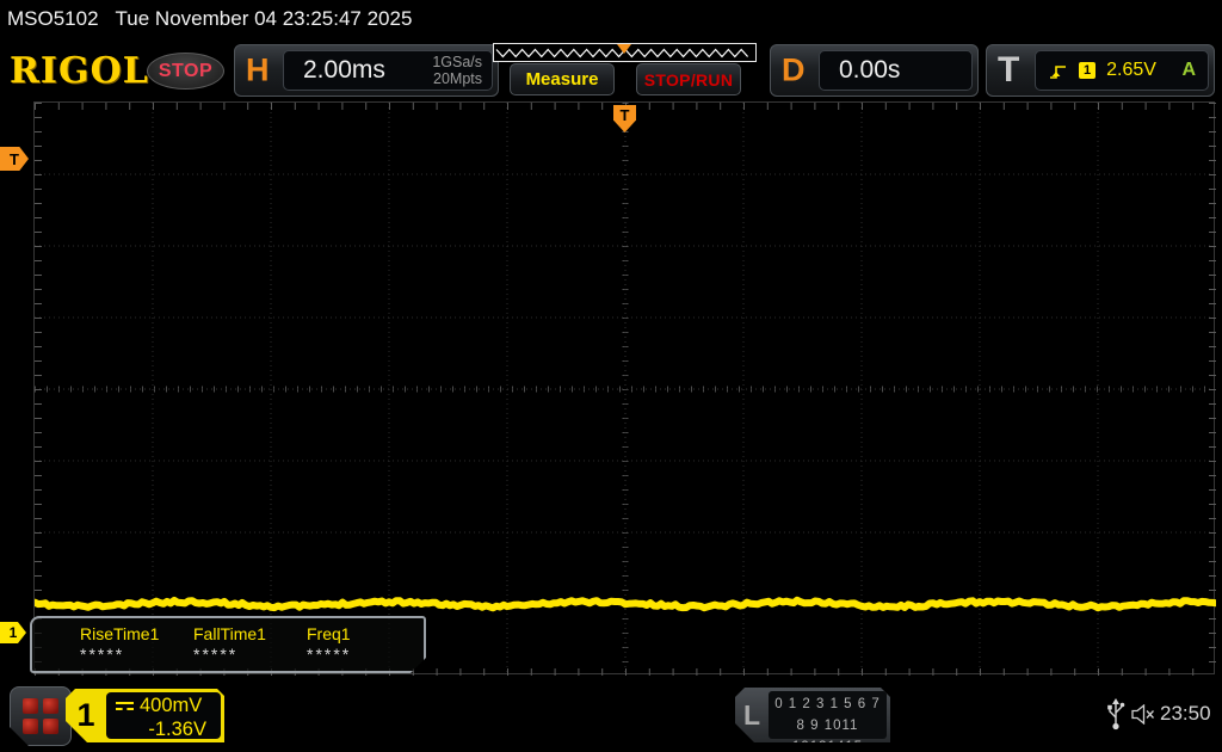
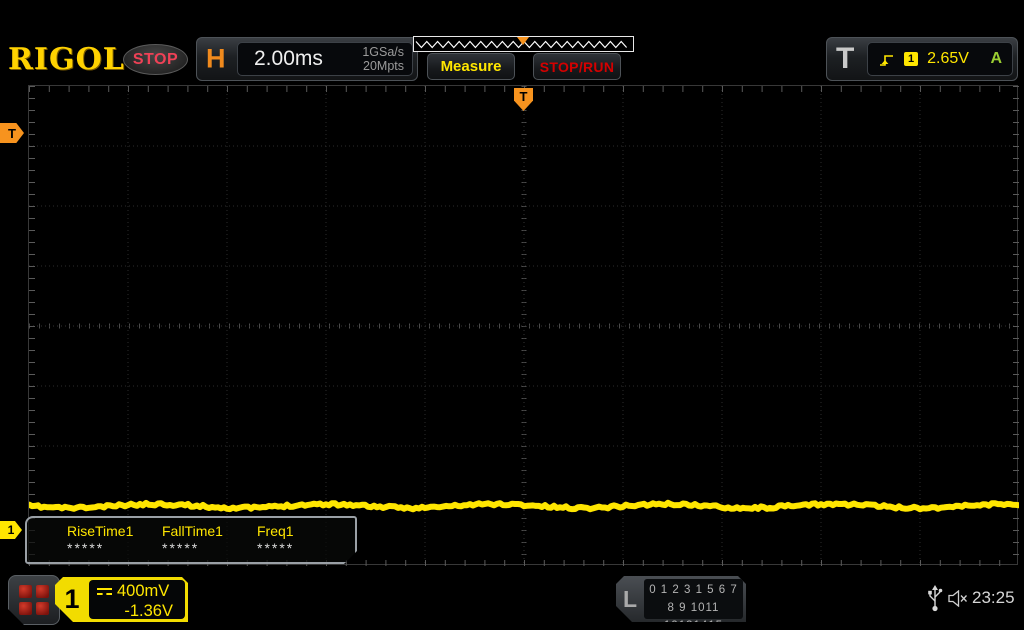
- MSO5102
- Tue November 04 23:25:47 2025
  RIGOL
  STOP
  H
  2.00ms
  1GSa/s
  20Mpts
  Measure
  STOP/RUN
- D
- 0.00s
  T
  1
  2.65V
  A
  T
  T
  1
  RiseTime1
  *****
  FallTime1
  *****
  Freq1
  *****
  1
  400mV
  -1.36V
  L
  0 1 2 3 1 5 6 7
- 23:50
+ 23:25
